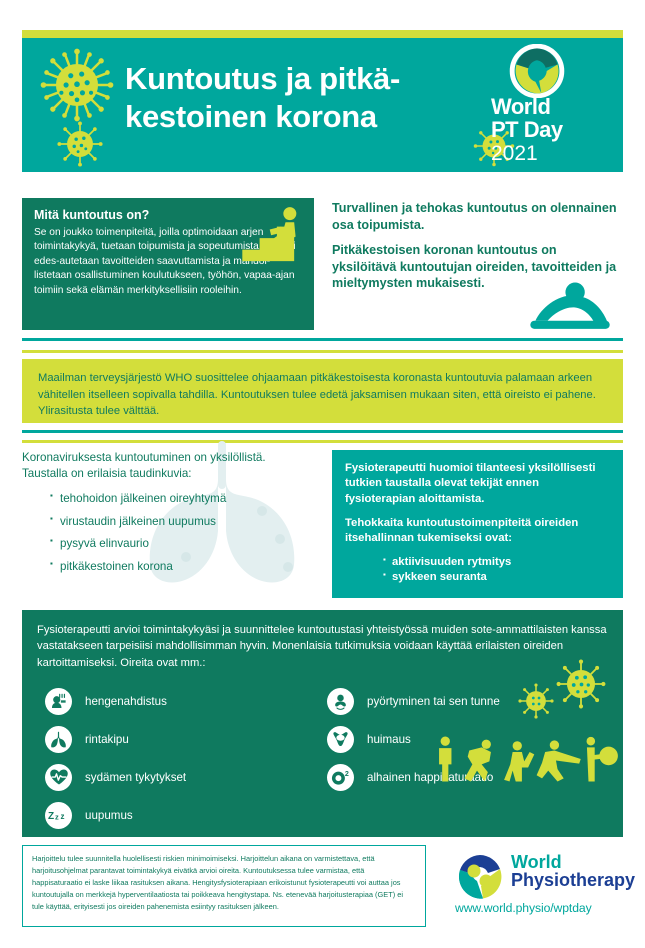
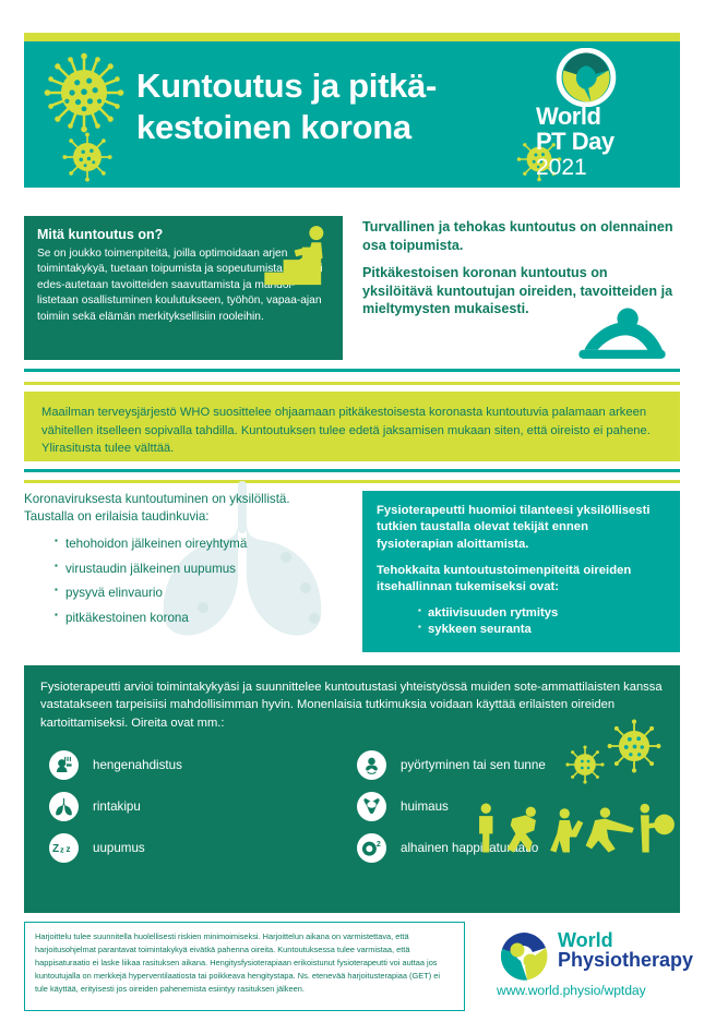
  Kuntoutus ja pitkä-
  kestoinen korona
  World
  PT Day
  2021
  Mitä kuntoutus on?
  Se on joukko toimenpiteitä, joilla optimoidaan arjen toimintakykyä, tuetaan toipumista ja sopeutumistai edes-autetaan tavoitteiden saavuttamista ja mahdol-listetaan osallistuminen koulutukseen, työhön, vapaa-ajan toimiin sekä elämän merkityksellisiin rooleihin.
  Turvallinen ja tehokas kuntoutus on olennainen osa toipumista.
  Pitkäkestoisen koronan kuntoutus on yksilöitävä kuntoutujan oireiden, tavoitteiden ja mieltymysten mukaisesti.
  Maailman terveysjärjestö WHO suosittelee ohjaamaan pitkäkestoisesta koronasta kuntoutuvia palamaan arkeen vähitellen itselleen sopivalla tahdilla. Kuntoutuksen tulee edetä jaksamisen mukaan siten, että oireisto ei pahene. Ylirasitusta tulee välttää.
  Koronaviruksesta kuntoutuminen on yksilöllistä.
  Taustalla on erilaisia taudinkuvia:
  tehohoidon jälkeinen oireyhtymä
  virustaudin jälkeinen uupumus
  pysyvä elinvaurio
  pitkäkestoinen korona
  Fysioterapeutti huomioi tilanteesi yksilöllisesti tutkien taustalla olevat tekijät ennen fysioterapian aloittamista.
  Tehokkaita kuntoutustoimenpiteitä oireiden itsehallinnan tukemiseksi ovat:
  aktiivisuuden rytmitys
  sykkeen seuranta
  Fysioterapeutti arvioi toimintakykyäsi ja suunnittelee kuntoutustasi yhteistyössä muiden sote-ammattilaisten kanssa vastatakseen tarpeisiisi mahdollisimman hyvin. Monenlaisia tutkimuksia voidaan käyttää erilaisten oireiden kartoittamiseksi. Oireita ovat mm.:
  hengenahdistus
  rintakipu
- sydämen tykytykset
  Z
  z
  z
  uupumus
  pyörtyminen tai sen tunne
  huimaus
  2
  alhainen happiatuao
- Harjoittelu tulee suunnitella huolellisesti riskien minimoimiseksi. Harjoittelun aikana on varmistettava, että harjoitusohjelmat parantavat toimintakykyä eivätkä arvioi oireita. Kuntoutuksessa tulee varmistaa, että happisaturaatio ei laske liikaa rasituksen aikana. Hengitysfysioterapiaan erikoistunut fysioterapeutti voi auttaa jos kuntoutujalla on merkkejä hyperventilaatiosta tai poikkeava hengitystapa. Ns. etenevää harjoitusterapiaa (GET) ei tule käyttää, erityisesti jos oireiden pahenemista esiintyy rasituksen jälkeen.
+ Harjoittelu tulee suunnitella huolellisesti riskien minimoimiseksi. Harjoittelun aikana on varmistettava, että harjoitusohjelmat parantavat toimintakykyä eivätkä pahenna oireita. Kuntoutuksessa tulee varmistaa, että happisaturaatio ei laske liikaa rasituksen aikana. Hengitysfysioterapiaan erikoistunut fysioterapeutti voi auttaa jos kuntoutujalla on merkkejä hyperventilaatiosta tai poikkeava hengitystapa. Ns. etenevää harjoitusterapiaa (GET) ei tule käyttää, erityisesti jos oireiden pahenemista esiintyy rasituksen jälkeen.
  World
  Physiotherapy
  www.world.physio/wptday
